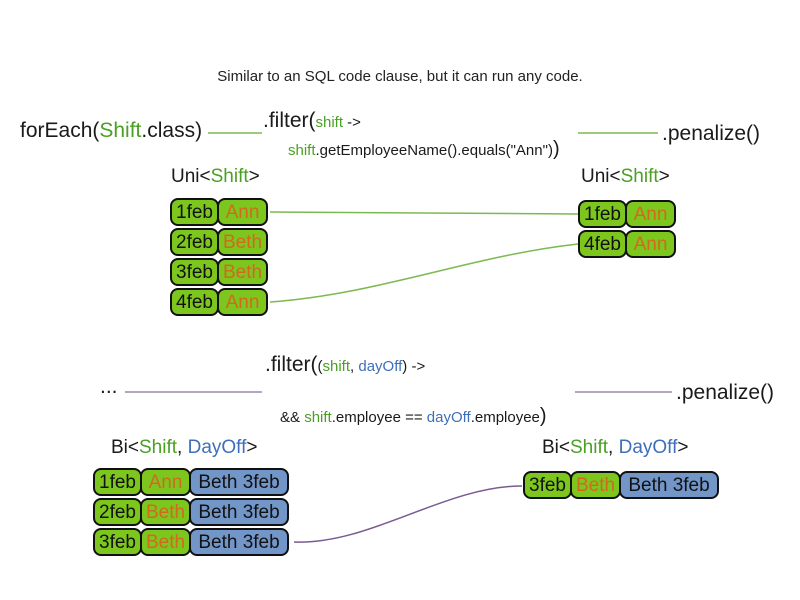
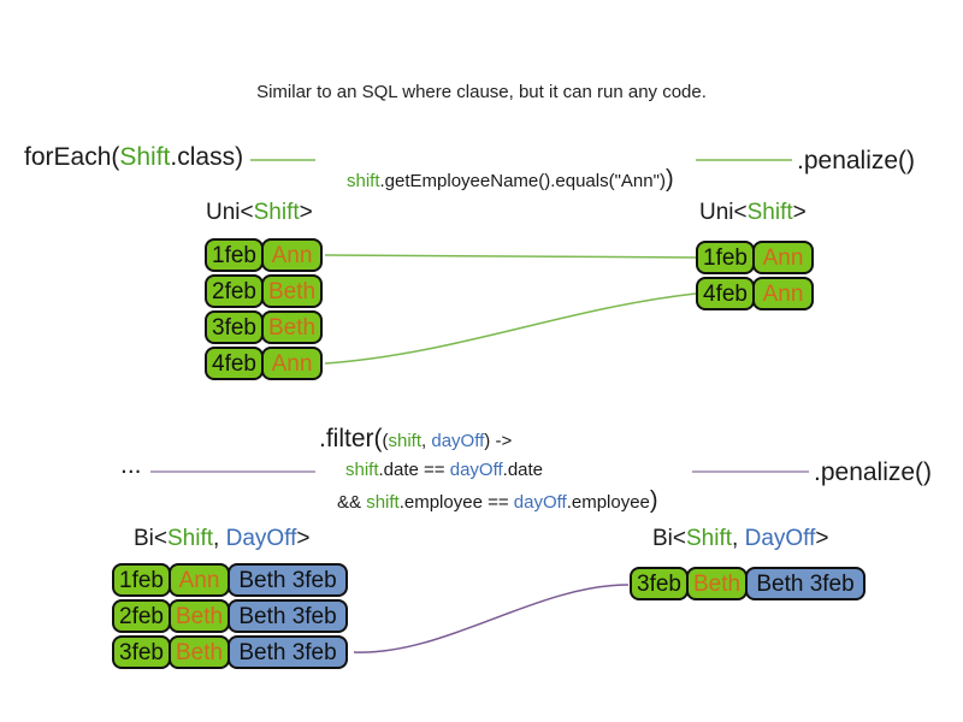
- Similar to an SQL code clause, but it can run any code.
+ Similar to an SQL where clause, but it can run any code.
  forEach(Shift.class)
- .filter(shift ->
  shift.getEmployeeName().equals("Ann"))
  .penalize()
  Uni<Shift>
  1feb
  Ann
  2feb
  Beth
  3feb
  Beth
  4feb
  Ann
  Uni<Shift>
  1feb
  Ann
  4feb
  Ann
  ...
  .filter((shift, dayOff) ->
+ shift.date == dayOff.date
  && shift.employee == dayOff.employee)
  .penalize()
  Bi<Shift, DayOff>
  1feb
  Ann
  Beth 3feb
  2feb
  Beth
  Beth 3feb
  3feb
  Beth
  Beth 3feb
  Bi<Shift, DayOff>
  3feb
  Beth
  Beth 3feb
